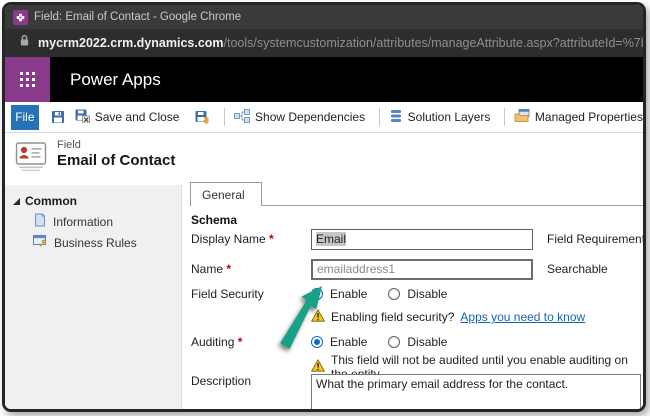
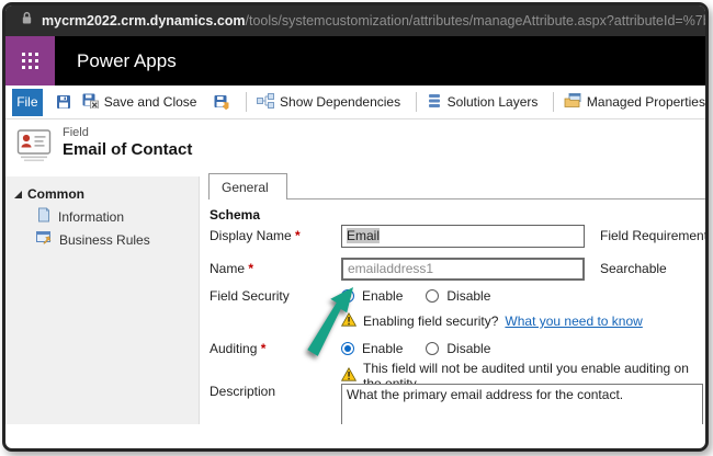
- Field: Email of Contact - Google Chrome
  mycrm2022.crm.dynamics.com/tools/systemcustomization/attributes/manageAttribute.aspx?attributeId=%7
  Power Apps
  File
  Save and Close
  Show Dependencies
  Solution Layers
  Managed Properties
  Field
  Email of Contact
  Common
  Information
  Business Rules
  General
  Schema
  Display Name *
  Email
  Field Requiremen
  Name *
  emailaddress1
  Searchable
  Field Security
  Enable
  Disable
  Enabling field security?
- Apps you need to know
+ What you need to know
  Auditing *
  Enable
  Disable
  This field will not be audited until you enable auditing on
  Description
  What the primary email address for the contact.
